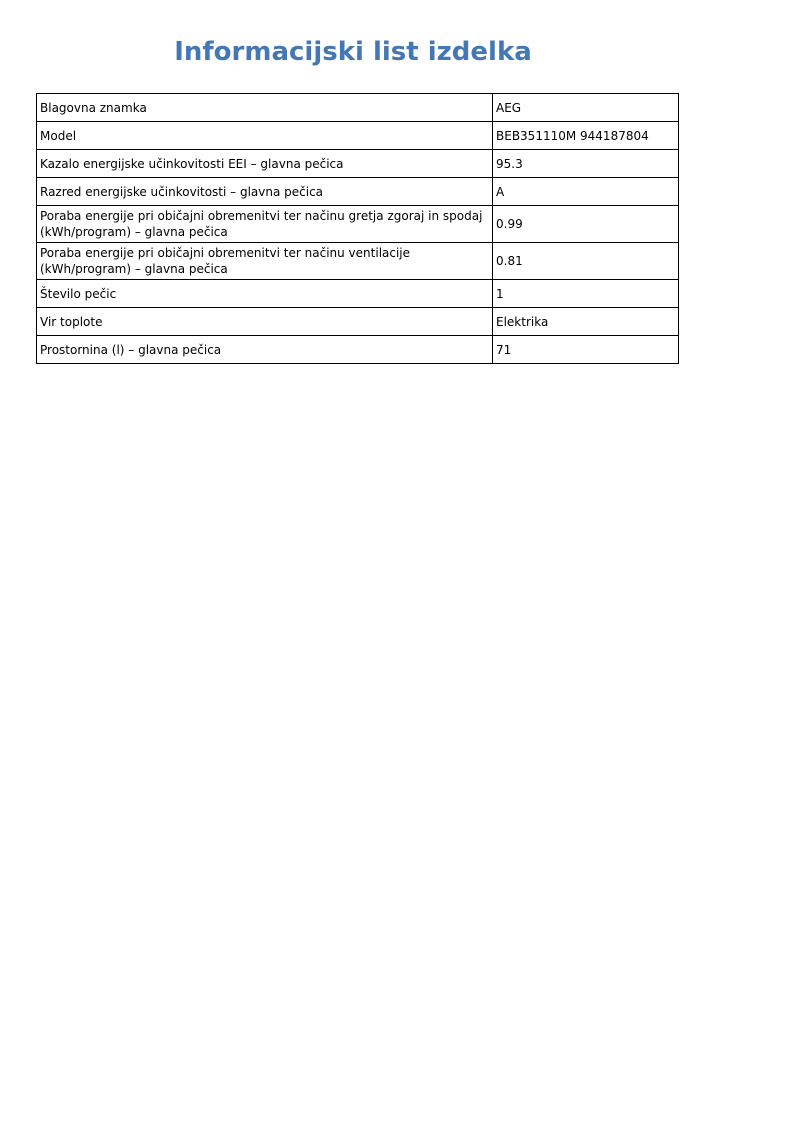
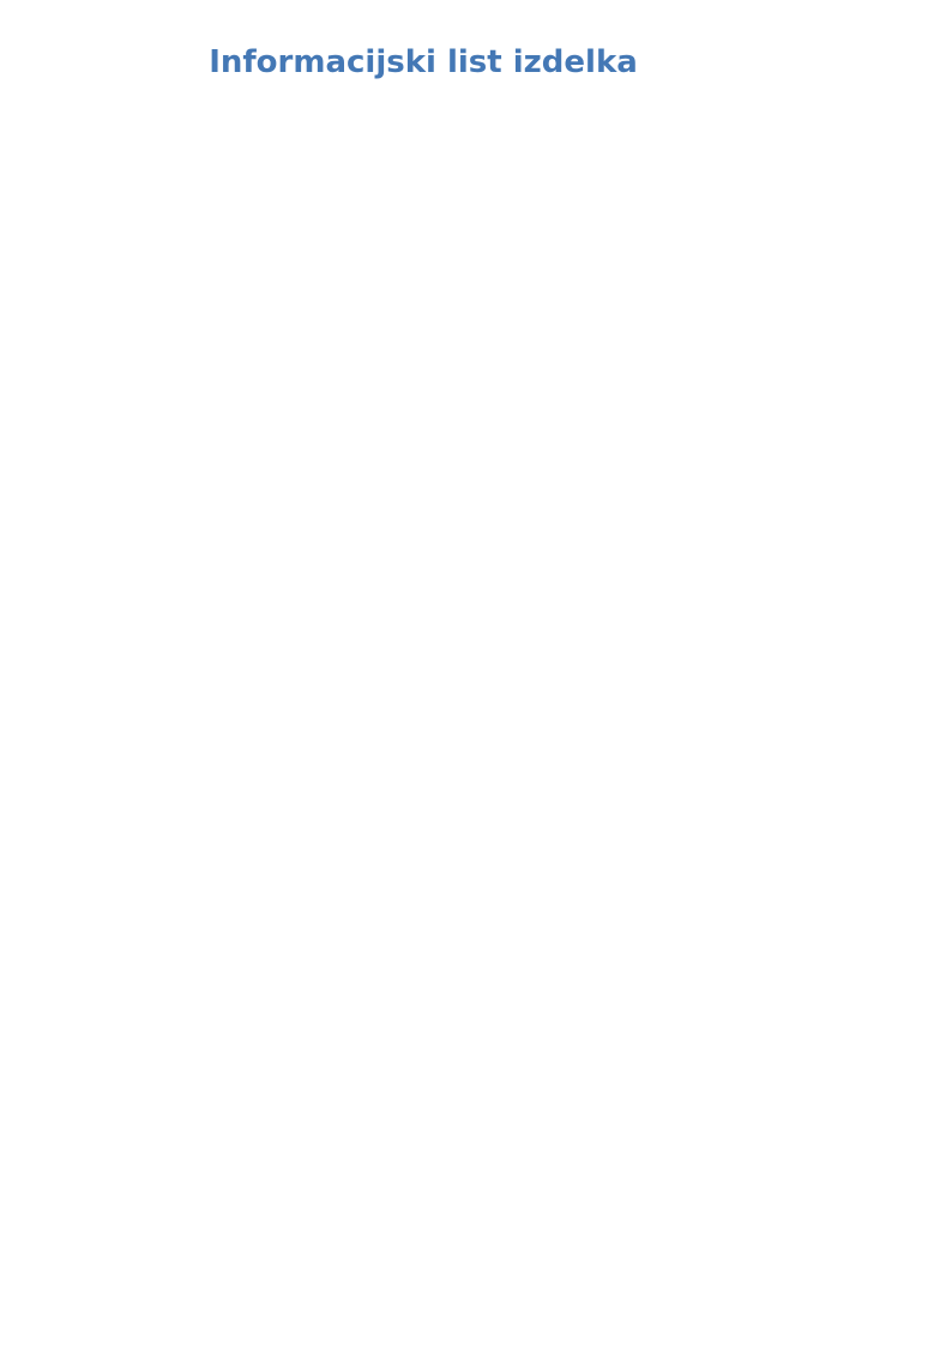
  Informacijski list izdelka
- Blagovna znamka	AEG
- Model	BEB351110M 944187804
- Kazalo energijske učinkovitosti EEI – glavna pečica	95.3
- Razred energijske učinkovitosti – glavna pečica	A
- Poraba energije pri običajni obremenitvi ter načinu gretja zgoraj in spodaj (kWh/program) – glavna pečica	0.99
- Poraba energije pri običajni obremenitvi ter načinu ventilacije (kWh/program) – glavna pečica	0.81
- Število pečic	1
- Vir toplote	Elektrika
- Prostornina (l) – glavna pečica	71
